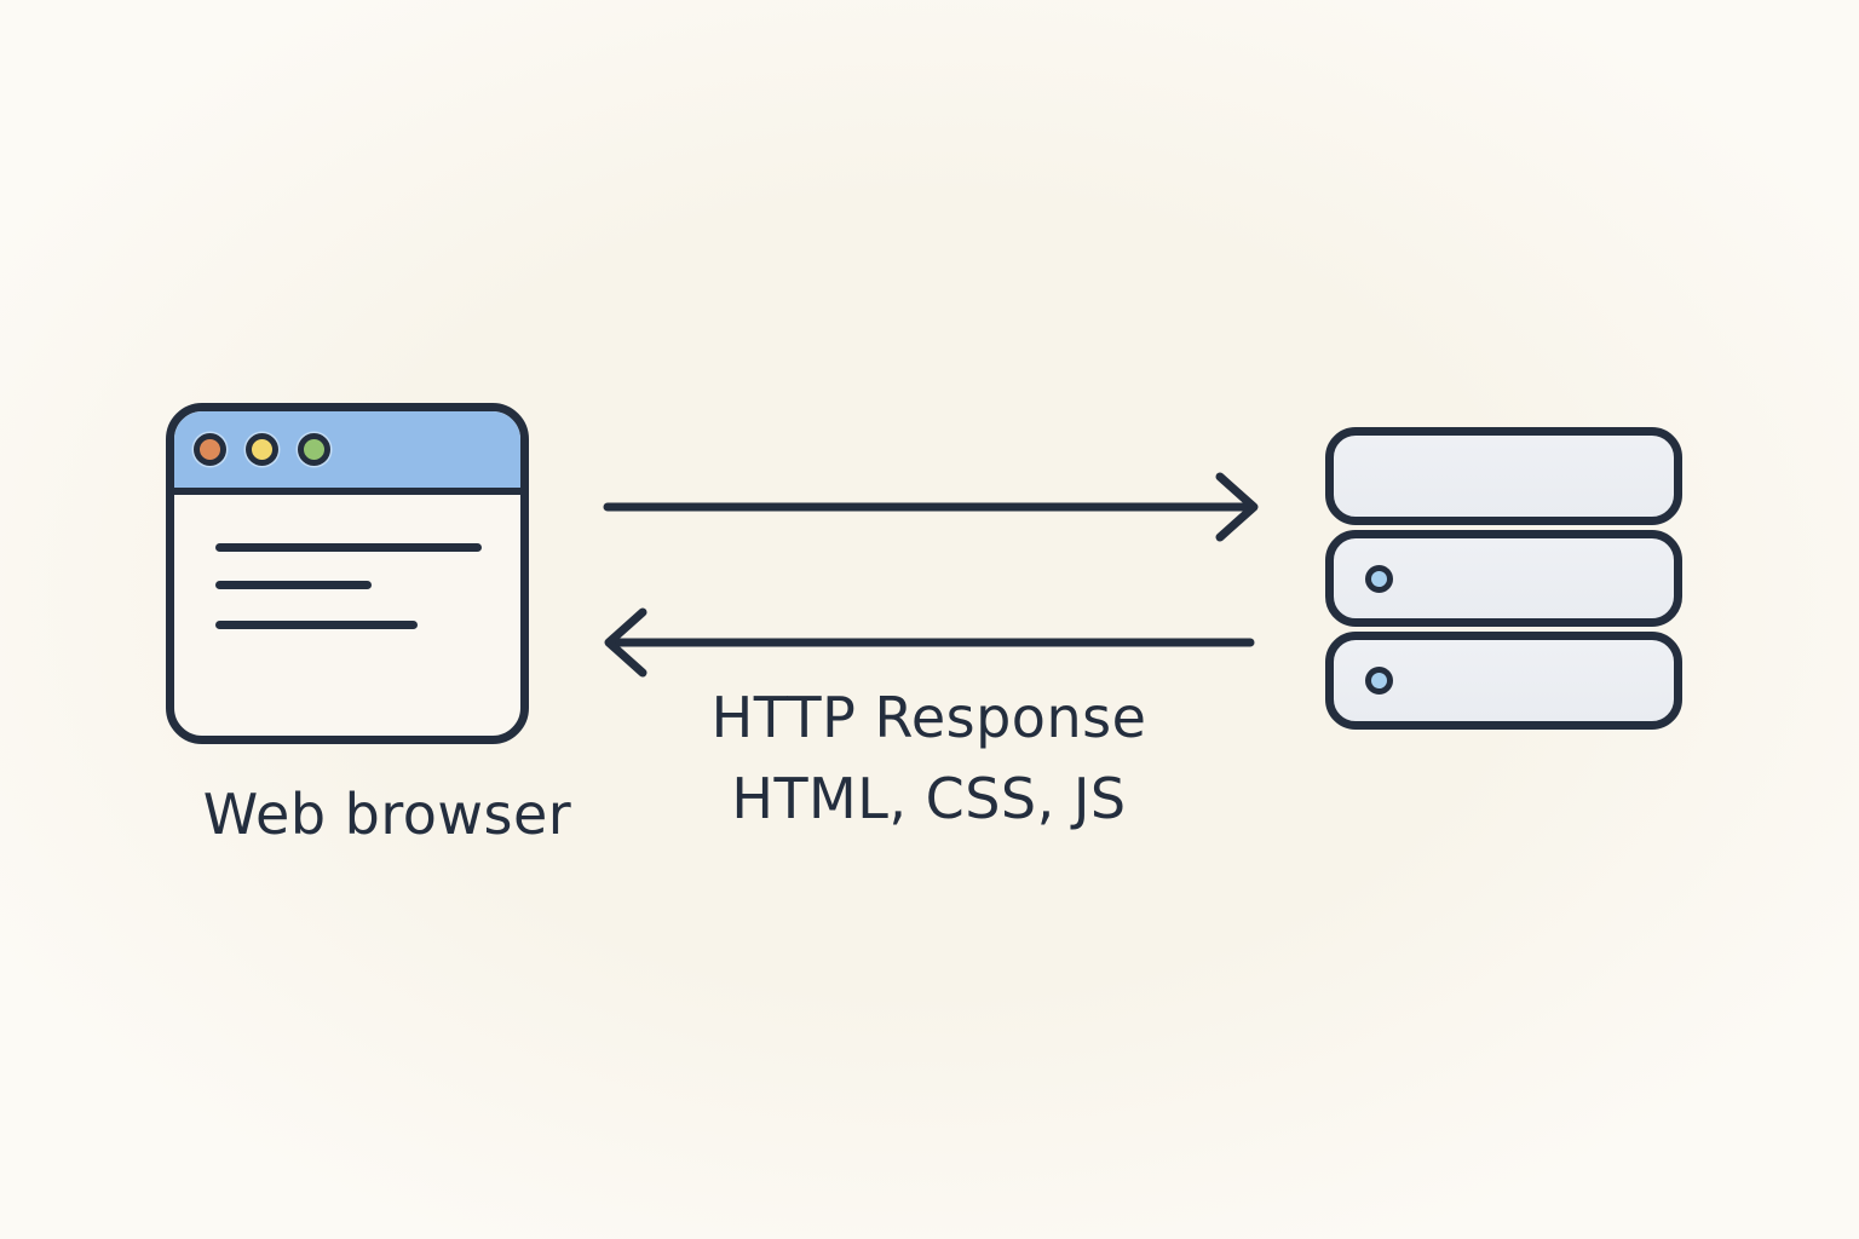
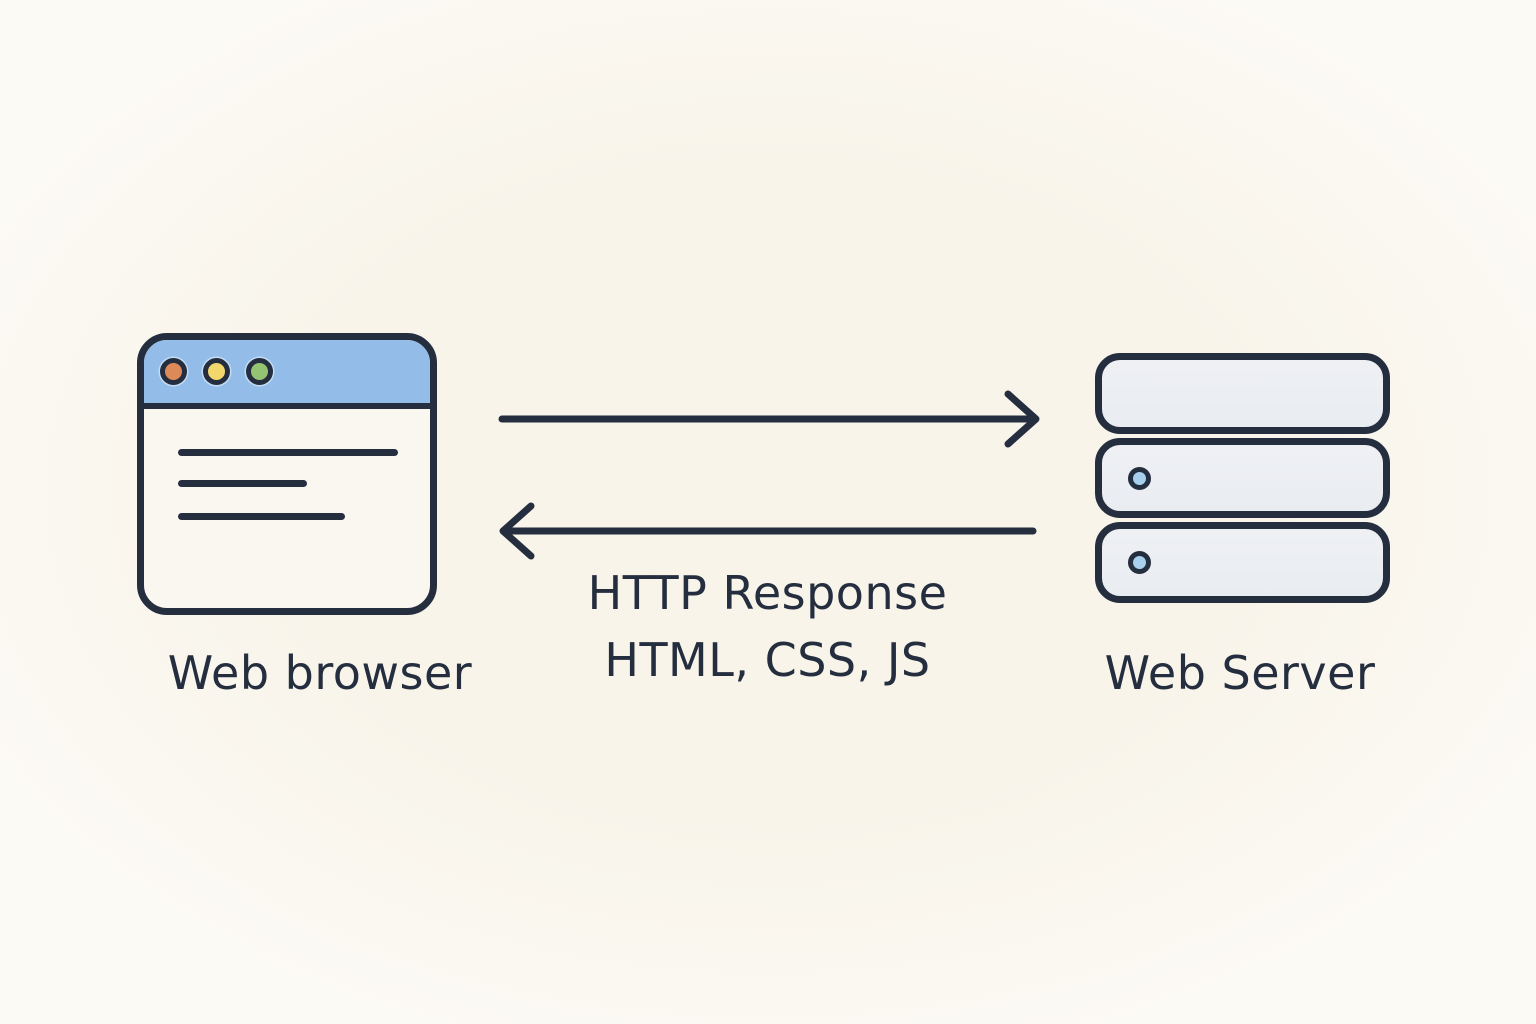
  Web browser
  HTTP Response
  HTML, CSS, JS
+ Web Server
